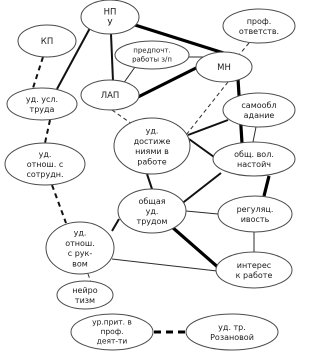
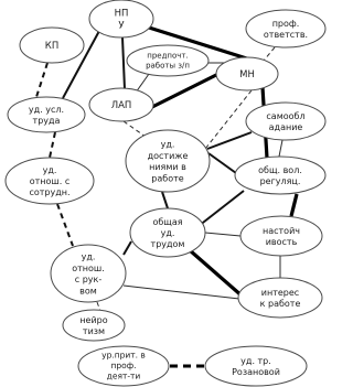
  КП
  НП У
  проф. ответств.
  предпочт. работы з/п
  МН
  ЛАП
  уд. усл. труда
  самообл адание
  уд. достиже ниями в работе
- общ. вол. настойч
+ общ. вол. регуляц.
  уд. отнош. с сотрудн.
  общая уд. трудом
- регуляц. ивость
+ настойч ивость
  уд. отнош. с рук- вом
  интерес к работе
  нейро тизм
  ур.прит. в проф. деят-ти
  уд. тр. Розановой
